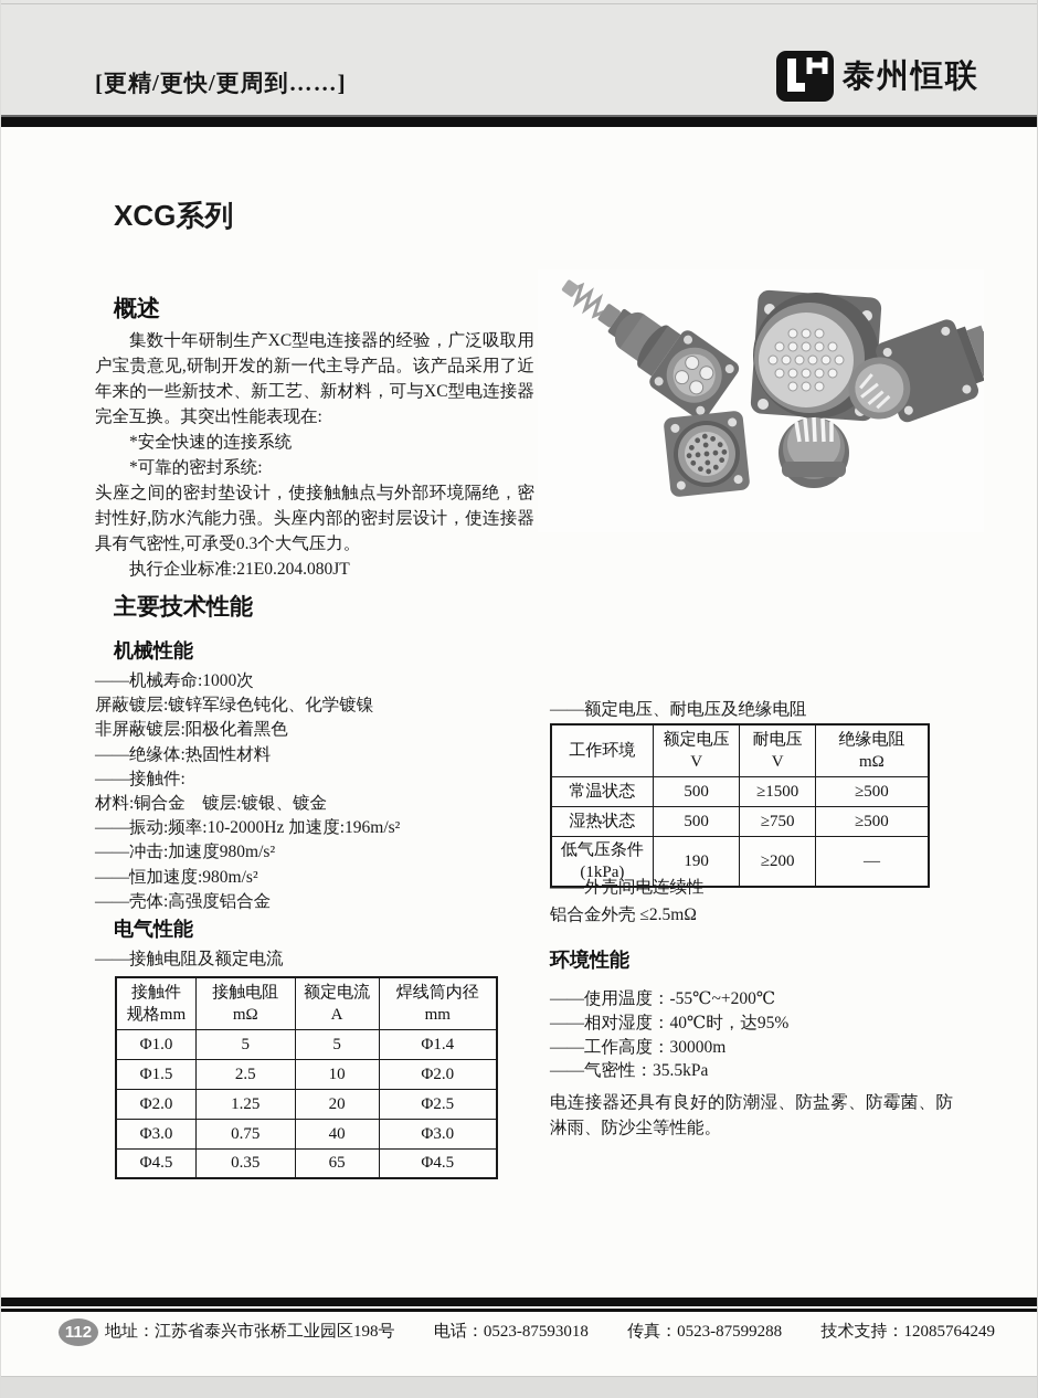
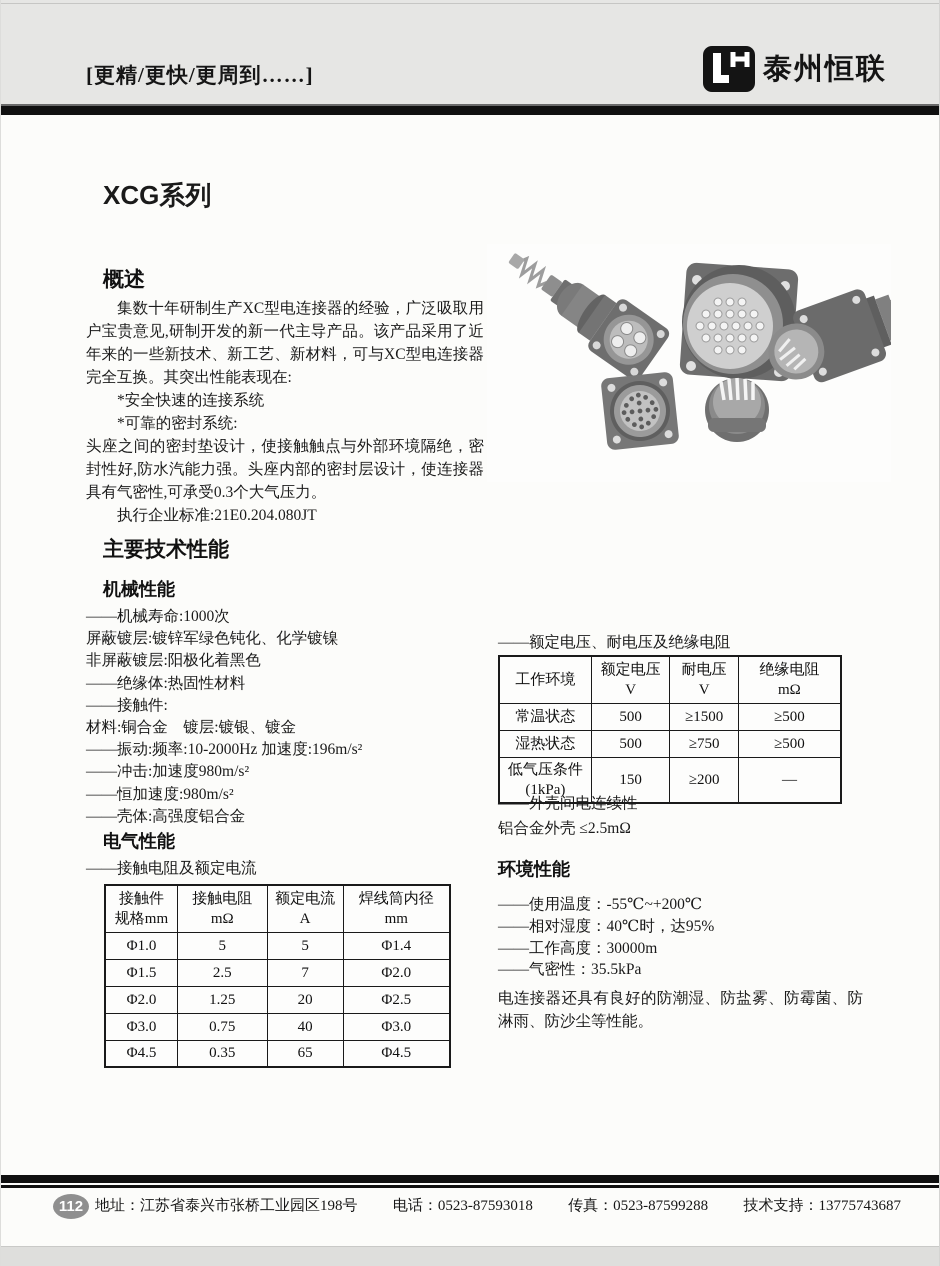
  [更精/更快/更周到……]
  泰州恒联
  XCG系列
  概述
  集数十年研制生产XC型电连接器的经验，广泛吸取用户宝贵意见,研制开发的新一代主导产品。该产品采用了近年来的一些新技术、新工艺、新材料，可与XC型电连接器完全互换。其突出性能表现在:
  *安全快速的连接系统
  *可靠的密封系统:
  头座之间的密封垫设计，使接触触点与外部环境隔绝，密封性好,防水汽能力强。头座内部的密封层设计，使连接器具有气密性,可承受0.3个大气压力。
  执行企业标准:21E0.204.080JT
  主要技术性能
  机械性能
  ——机械寿命:1000次
  屏蔽镀层:镀锌军绿色钝化、化学镀镍
  非屏蔽镀层:阳极化着黑色
  ——绝缘体:热固性材料
  ——接触件:
  材料:铜合金 镀层:镀银、镀金
  ——振动:频率:10-2000Hz 加速度:196m/s²
  ——冲击:加速度980m/s²
  ——恒加速度:980m/s²
  ——壳体:高强度铝合金
  电气性能
  ——接触电阻及额定电流
  接触件 规格mm	接触电阻 mΩ	额定电流 A	焊线筒内径 mm
  Φ1.0	5	5	Φ1.4
- Φ1.5	2.5	10	Φ2.0
+ Φ1.5	2.5	7	Φ2.0
  Φ2.0	1.25	20	Φ2.5
  Φ3.0	0.75	40	Φ3.0
  Φ4.5	0.35	65	Φ4.5
  ——额定电压、耐电压及绝缘电阻
  工作环境	额定电压 V	耐电压 V	绝缘电阻 mΩ
  常温状态	500	≥1500	≥500
  湿热状态	500	≥750	≥500
- 低气压条件 (1kPa)	190	≥200	—
+ 低气压条件 (1kPa)	150	≥200	—
  ——外壳间电连续性
  铝合金外壳 ≤2.5mΩ
  环境性能
  ——使用温度：-55℃~+200℃
  ——相对湿度：40℃时，达95%
  ——工作高度：30000m
  ——气密性：35.5kPa
  电连接器还具有良好的防潮湿、防盐雾、防霉菌、防淋雨、防沙尘等性能。
  112
  地址：江苏省泰兴市张桥工业园区198号
  电话：0523-87593018
  传真：0523-87599288
- 技术支持：12085764249
+ 技术支持：13775743687
